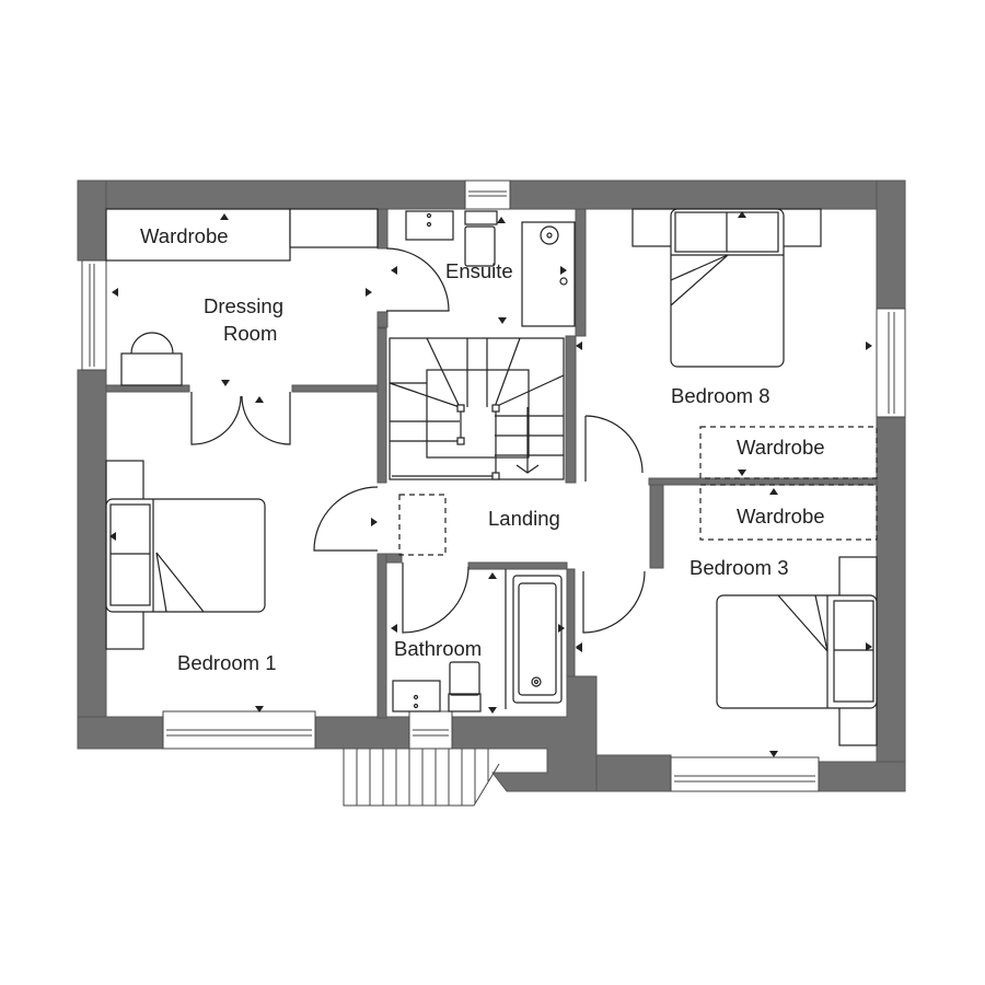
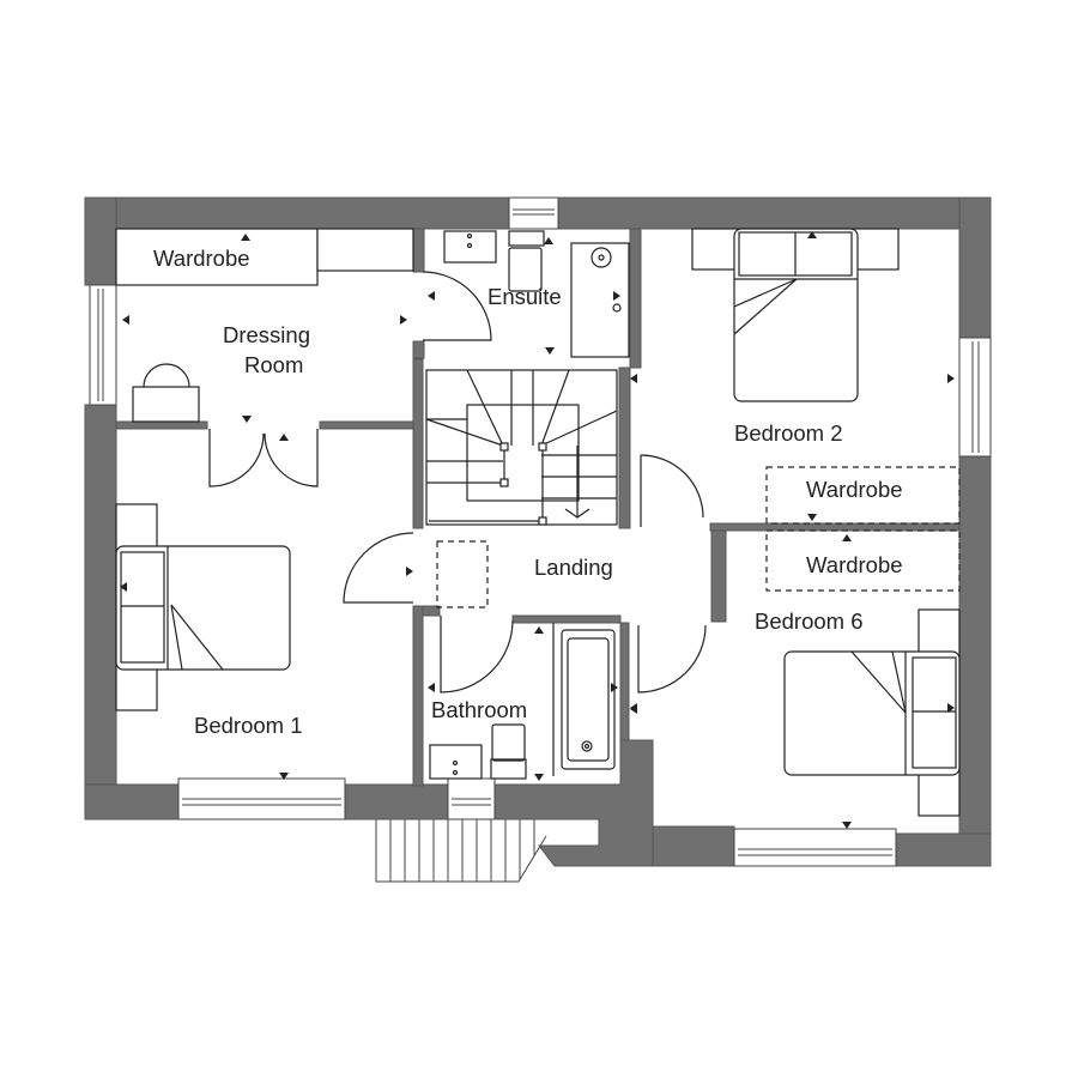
  Wardrobe
  Dressing
  Room
  Ensuite
- Bedroom 8
+ Bedroom 2
  Wardrobe
  Wardrobe
  Landing
- Bedroom 3
+ Bedroom 6
  Bathroom
  Bedroom 1
